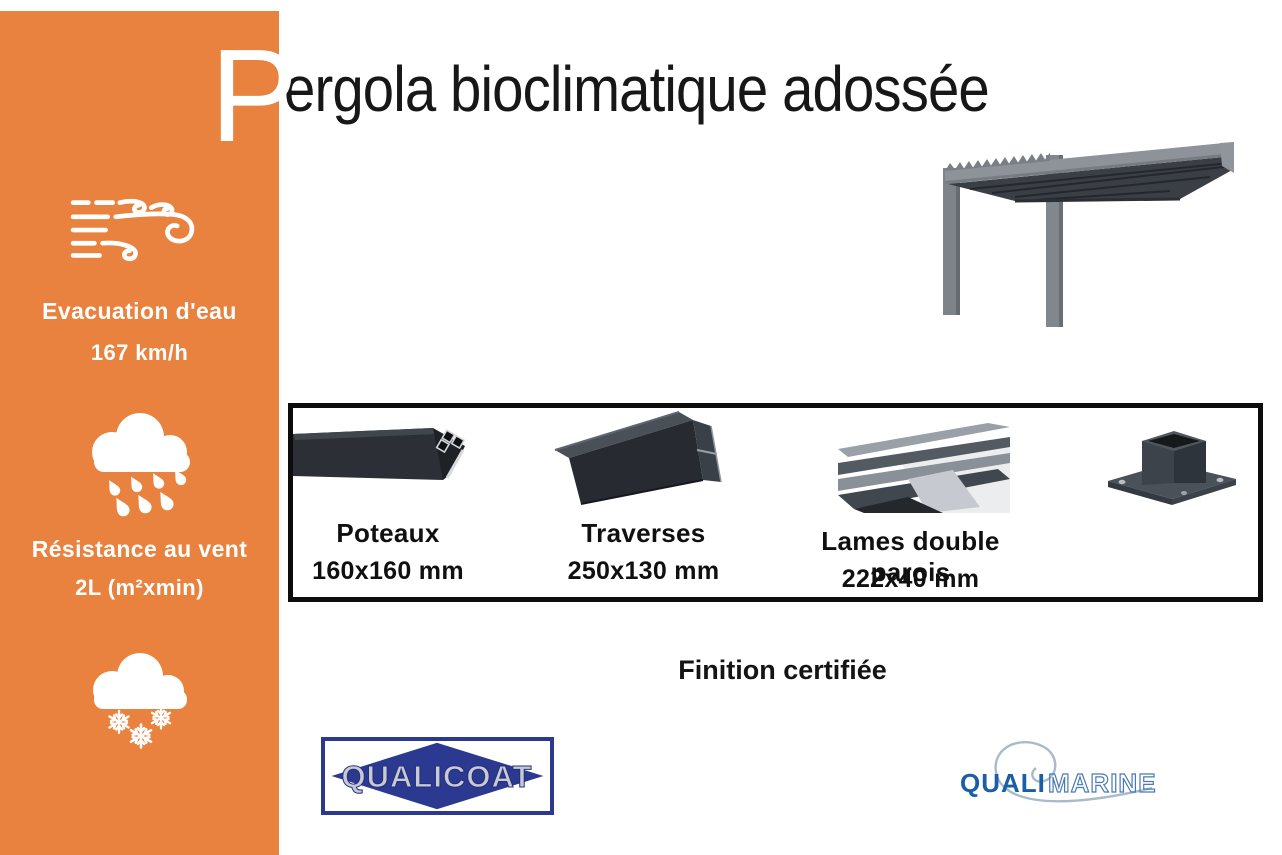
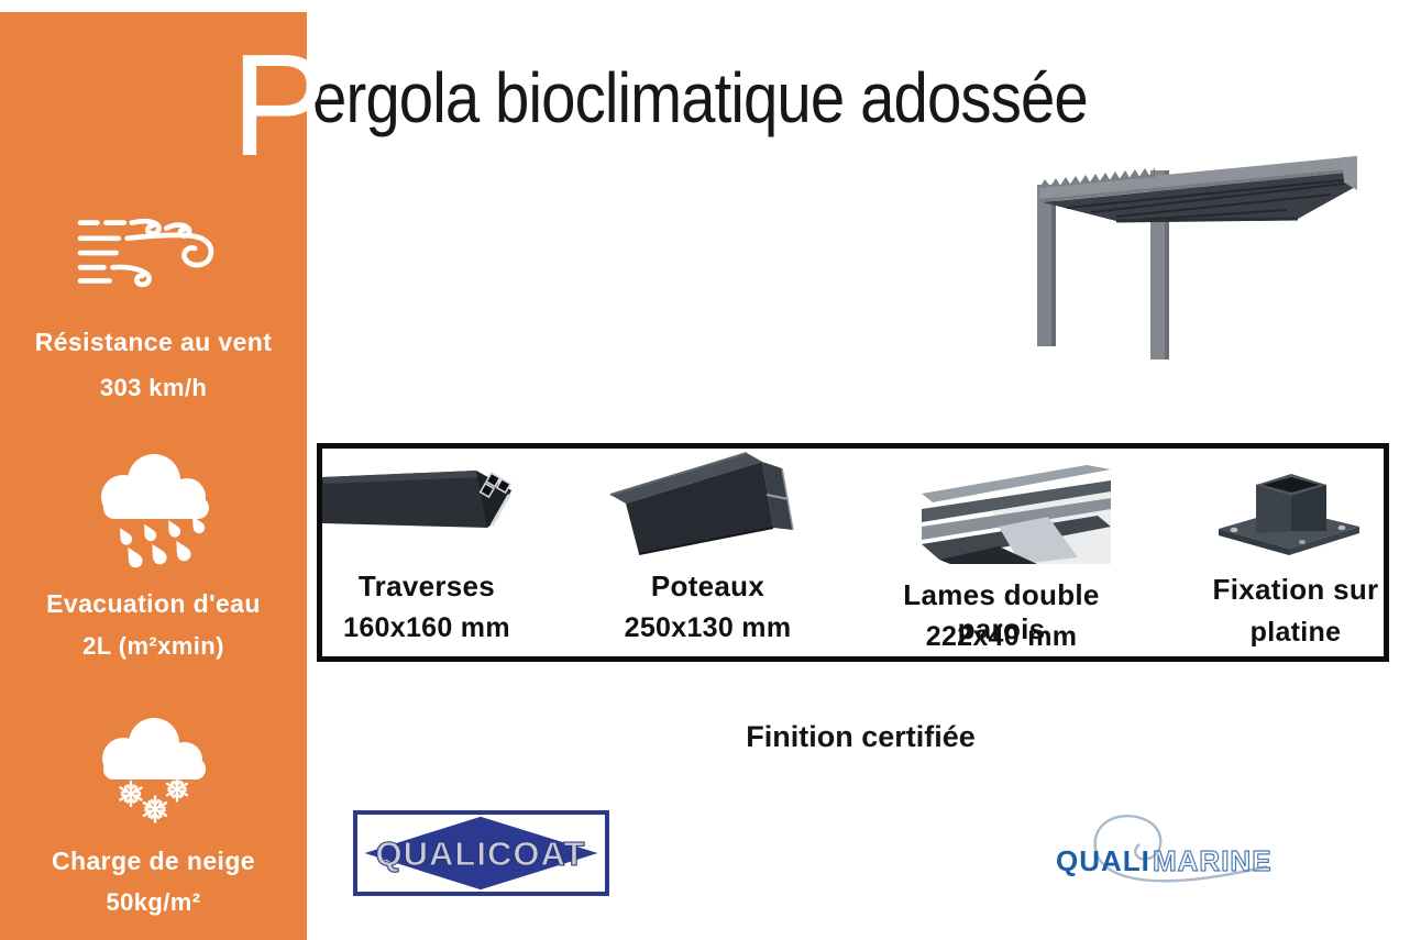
- Evacuation d'eau
+ Résistance au vent
- 167 km/h
+ 303 km/h
- Résistance au vent
+ Evacuation d'eau
  2L (m²xmin)
+ Charge de neige
+ 50kg/m²
  P
  ergola bioclimatique adossée
- Poteaux
+ Traverses
  160x160 mm
- Traverses
+ Poteaux
  250x130 mm
  Lames double parois
  222x40 mm
+ Fixation sur
+ platine
  Finition certifiée
  QUALICOAT
  QUALI
  MARINE
